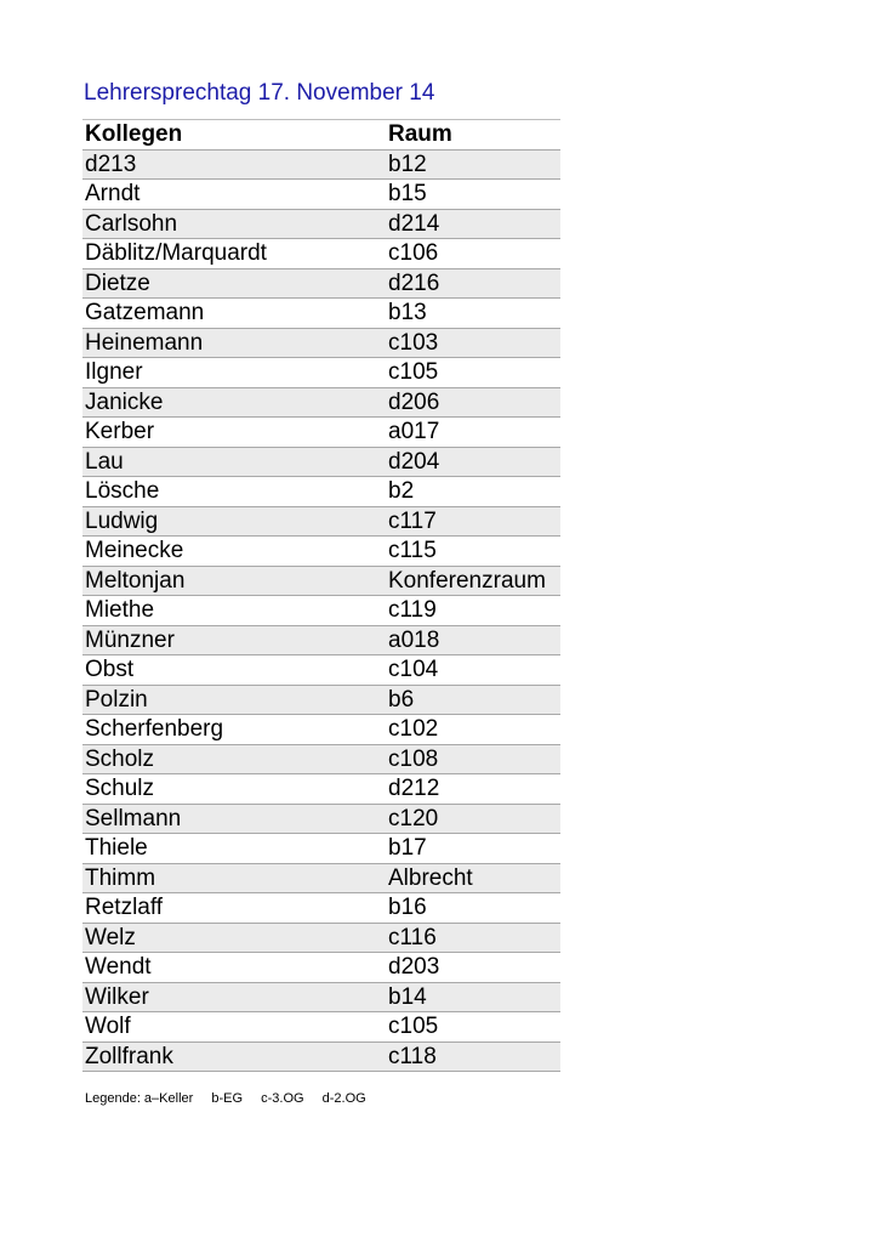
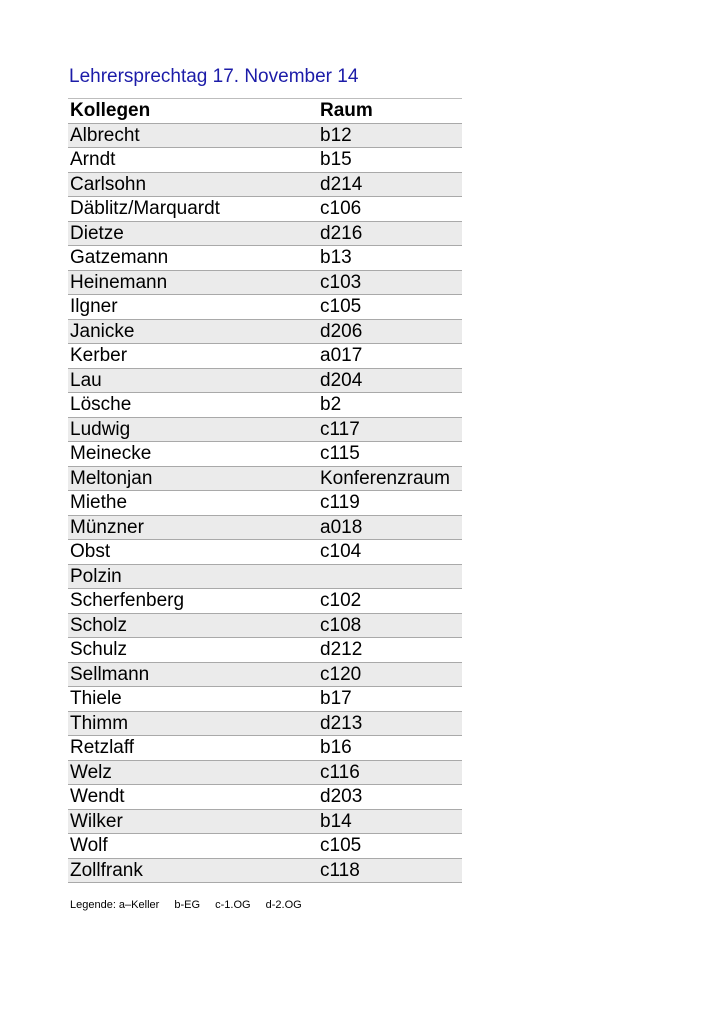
  Lehrersprechtag 17. November 14
  Kollegen
  Raum
- d213
+ Albrecht
  b12
  Arndt
  b15
  Carlsohn
  d214
  Däblitz/Marquardt
  c106
  Dietze
  d216
  Gatzemann
  b13
  Heinemann
  c103
  Ilgner
  c105
  Janicke
  d206
  Kerber
  a017
  Lau
  d204
  Lösche
  b2
  Ludwig
  c117
  Meinecke
  c115
  Meltonjan
  Konferenzraum
  Miethe
  c119
  Münzner
  a018
  Obst
  c104
  Polzin
- b6
  Scherfenberg
  c102
  Scholz
  c108
  Schulz
  d212
  Sellmann
  c120
  Thiele
  b17
  Thimm
- Albrecht
+ d213
  Retzlaff
  b16
  Welz
  c116
  Wendt
  d203
  Wilker
  b14
  Wolf
  c105
  Zollfrank
  c118
- Legende: a–Keller b-EG c-3.OG d-2.OG
+ Legende: a–Keller b-EG c-1.OG d-2.OG
